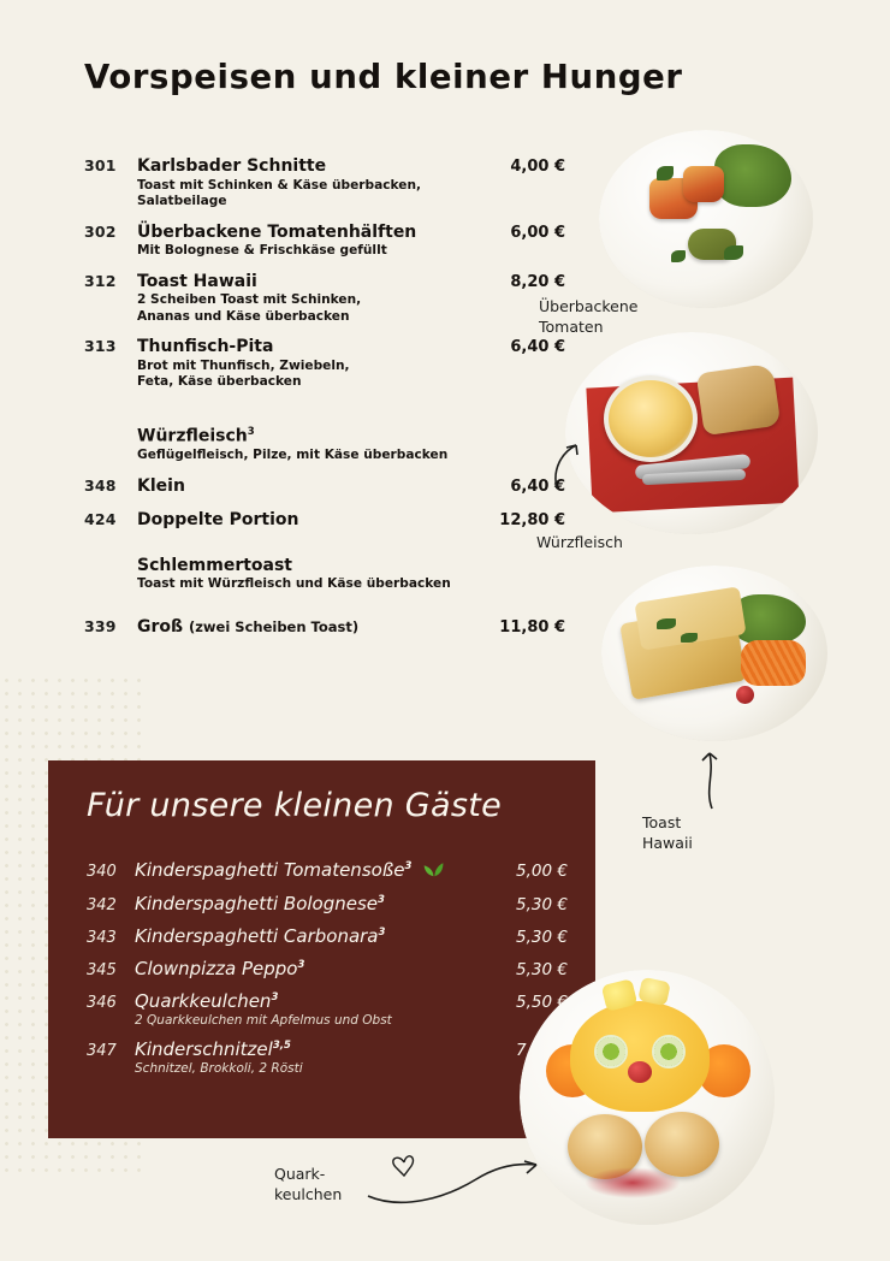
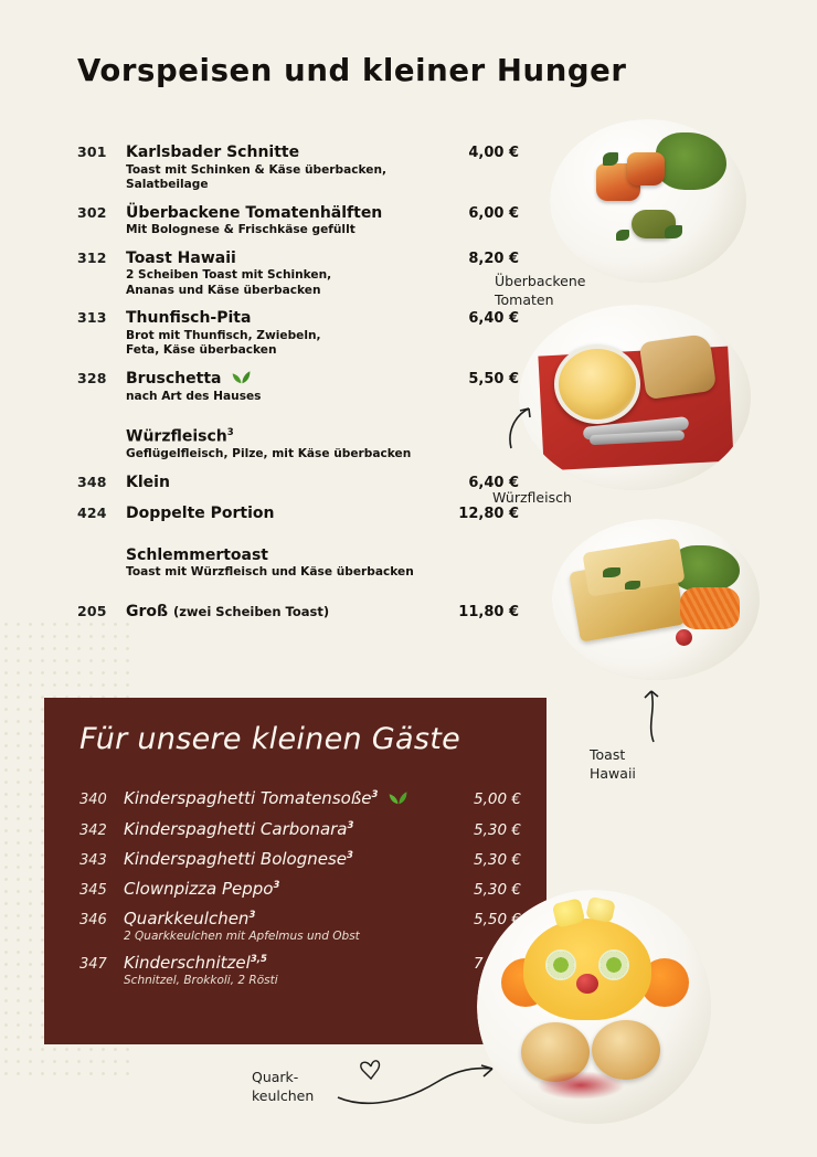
  Vorspeisen und kleiner Hunger
  301
  Karlsbader Schnitte
  Toast mit Schinken & Käse überbacken,
  Salatbeilage
  4,00 €
  302
  Überbackene Tomatenhälften
  Mit Bolognese & Frischkäse gefüllt
  6,00 €
  312
  Toast Hawaii
  2 Scheiben Toast mit Schinken,
  Ananas und Käse überbacken
  8,20 €
  313
  Thunfisch-Pita
  Brot mit Thunfisch, Zwiebeln,
  Feta, Käse überbacken
  6,40 €
+ 328
+ Bruschetta
+ nach Art des Hauses
+ 5,50 €
  Würzfleisch3
  Geflügelfleisch, Pilze, mit Käse überbacken
  348
  Klein
  6,40 €
  424
  Doppelte Portion
  12,80 €
  Schlemmertoast
  Toast mit Würzfleisch und Käse überbacken
- 339
+ 205
  Groß (zwei Scheiben Toast)
  11,80 €
  Für unsere kleinen Gäste
  340
  Kinderspaghetti Tomatensoße3
  5,00 €
  342
- Kinderspaghetti Bolognese3
+ Kinderspaghetti Carbonara3
  5,30 €
  343
- Kinderspaghetti Carbonara3
+ Kinderspaghetti Bolognese3
  5,30 €
  345
  Clownpizza Peppo3
  5,30 €
  346
  Quarkkeulchen3
  2 Quarkkeulchen mit Apfelmus und Obst
  5,50
  347
  Kinderschnitzel3,5
  Schnitzel, Brokkoli, 2 Rösti
  Überbackene
  Tomaten
  Würzfleisch
  Toast
  Hawaii
  Quark-
  keulchen
